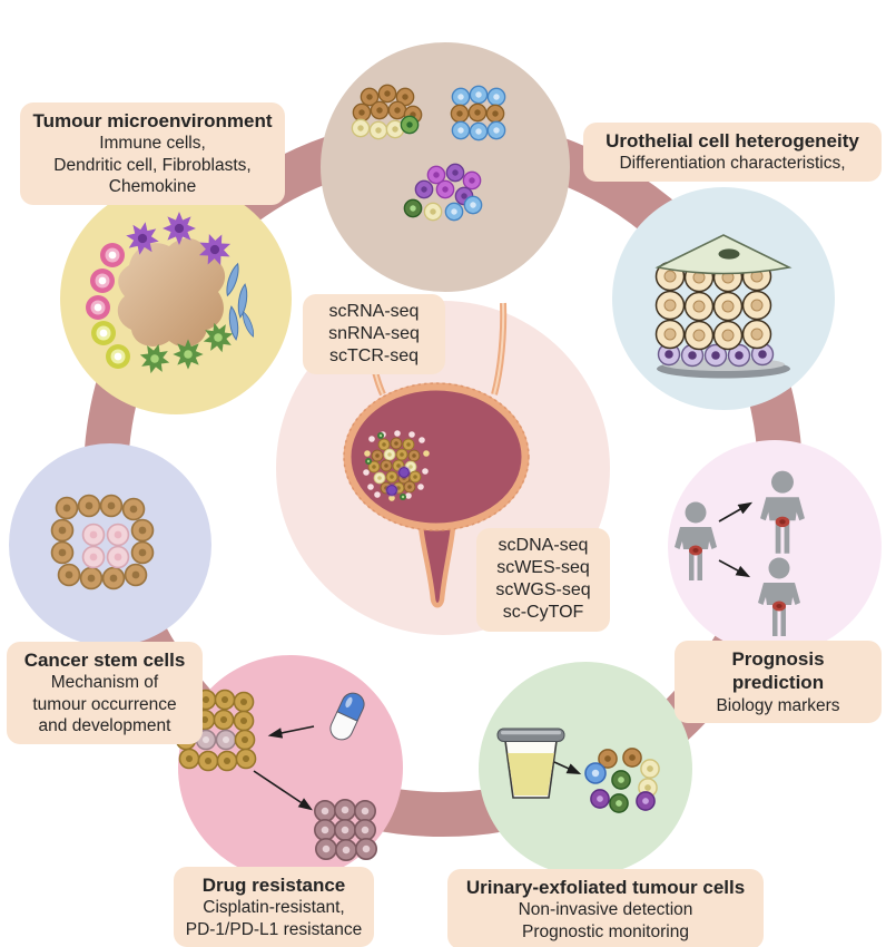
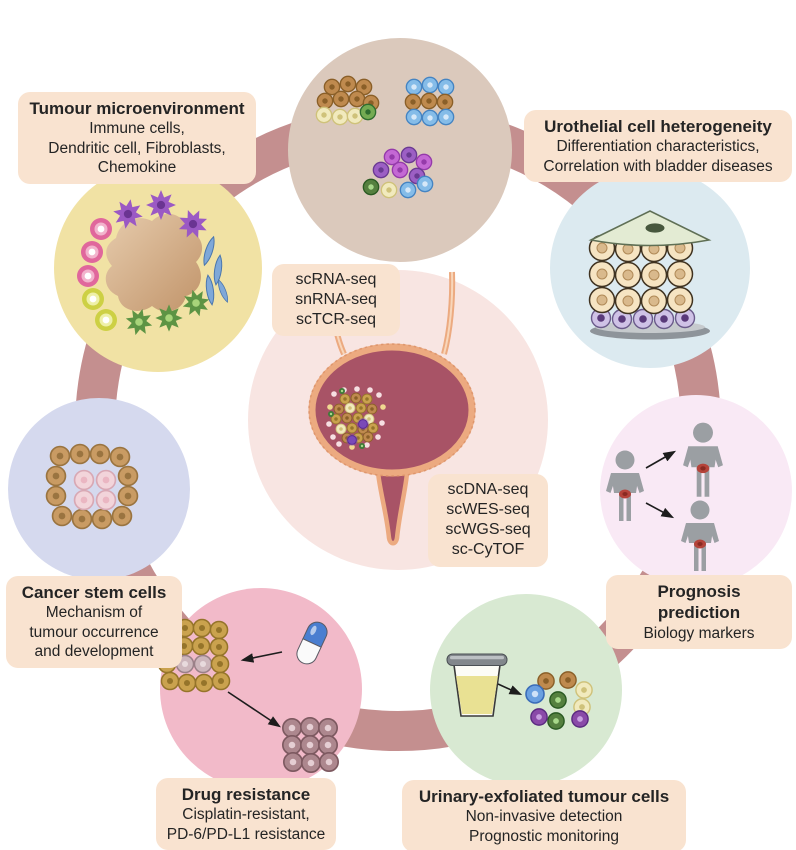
  Tumour microenvironment
  Immune cells,
  Dendritic cell, Fibroblasts,
  Chemokine
  Urothelial cell heterogeneity
  Differentiation characteristics,
+ Correlation with bladder diseases
  scRNA-seq
  snRNA-seq
  scTCR-seq
  scDNA-seq
  scWES-seq
  scWGS-seq
  sc-CyTOF
  Cancer stem cells
  Mechanism of
  tumour occurrence
  and development
  Prognosis prediction
  Biology markers
  Drug resistance
  Cisplatin-resistant,
- PD-1/PD-L1 resistance
+ PD-6/PD-L1 resistance
  Urinary-exfoliated tumour cells
  Non-invasive detection
  Prognostic monitoring
